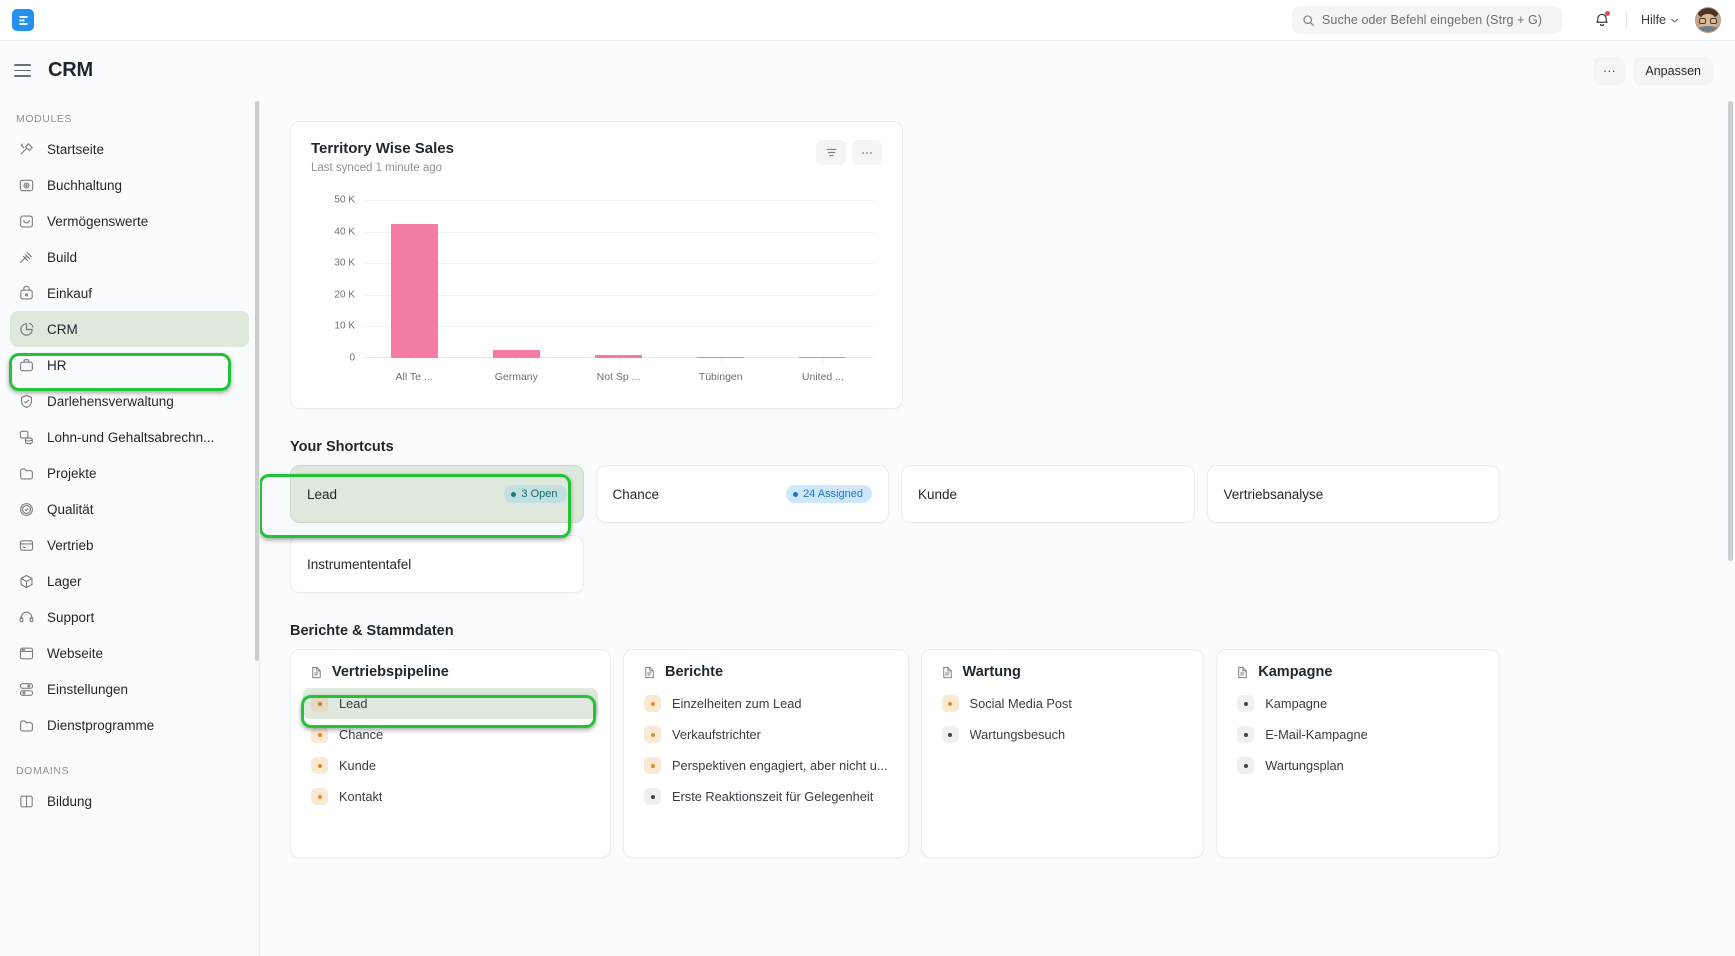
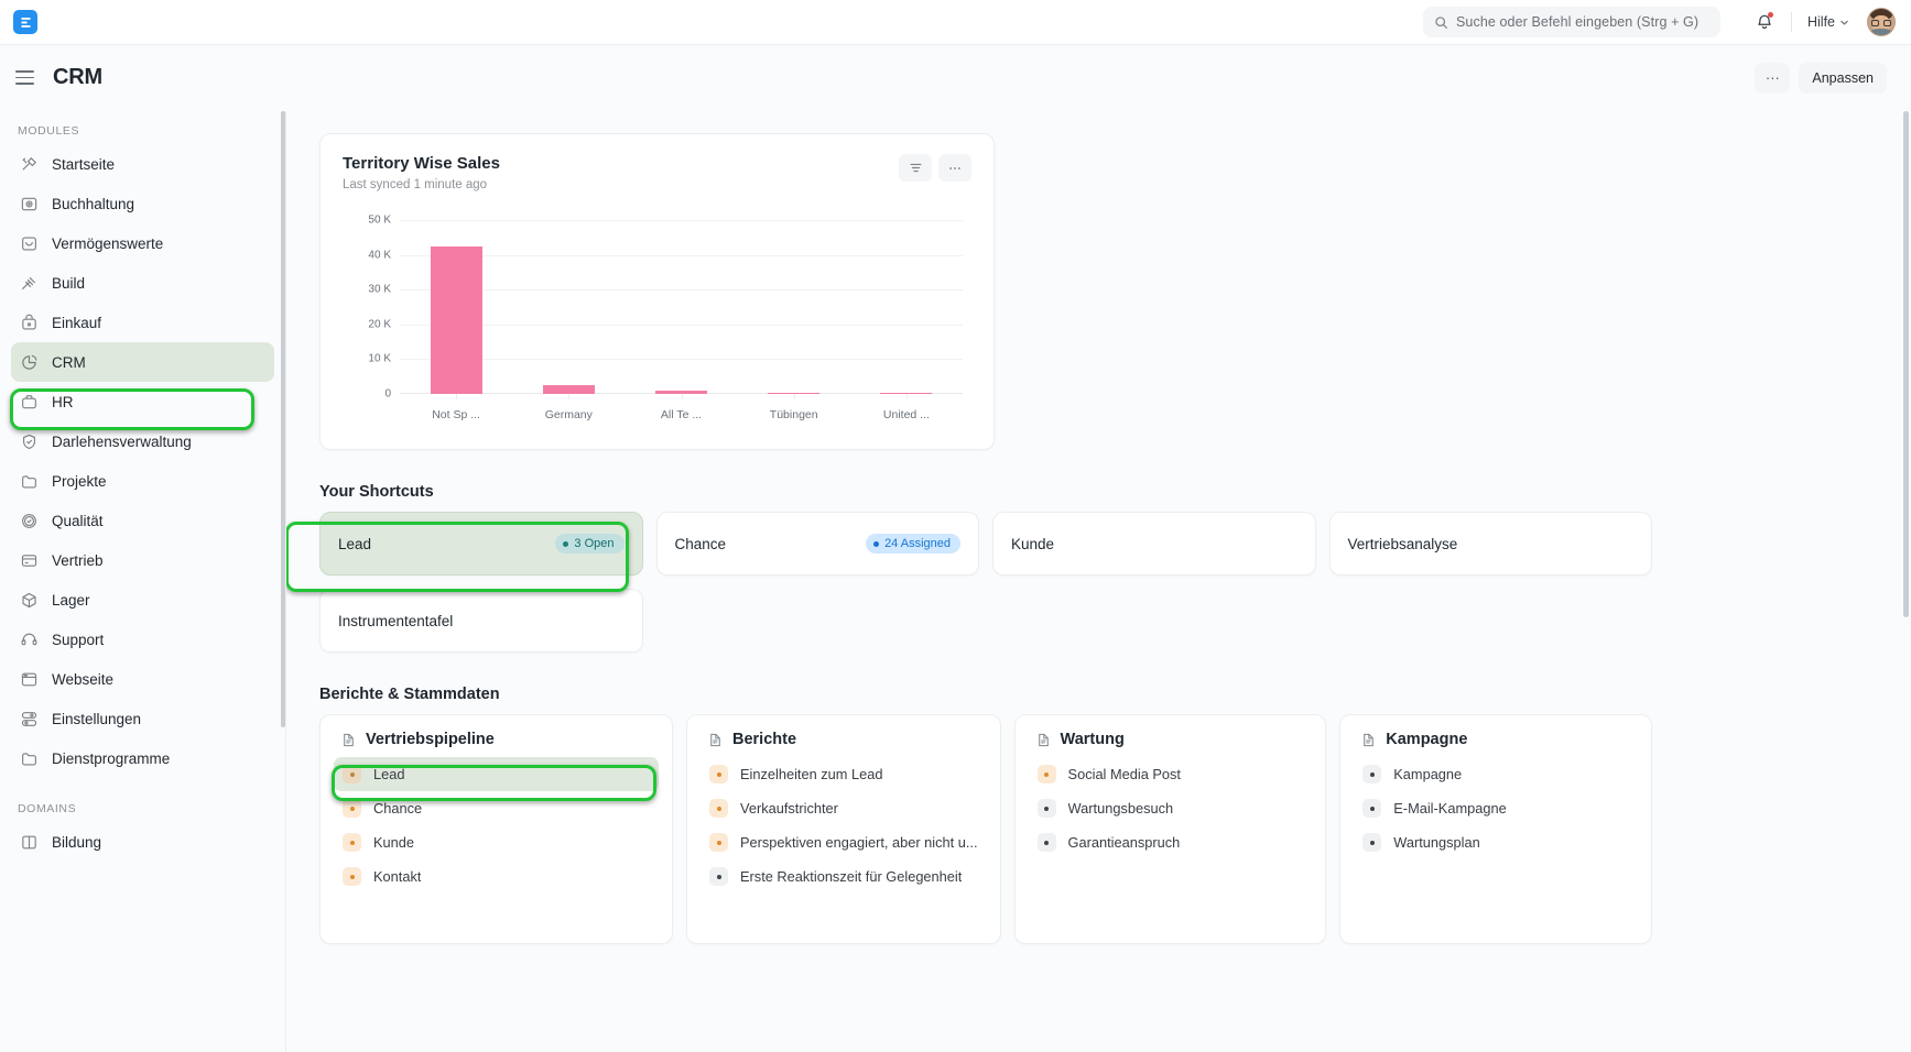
  Suche oder Befehl eingeben (Strg + G)
  Hilfe
  CRM
  ···
  Anpassen
  MODULES
  Startseite
  Buchhaltung
  Vermögenswerte
  Build
  Einkauf
  CRM
  HR
  Darlehensverwaltung
- Lohn-und Gehaltsabrechn...
  Projekte
  Qualität
  Vertrieb
  Lager
  Support
  Webseite
  Einstellungen
  Dienstprogramme
  DOMAINS
  Bildung
  Territory Wise Sales
  Last synced 1 minute ago
  50 K
  40 K
  30 K
  20 K
  10 K
  0
- All Te ...
+ Not Sp ...
  Germany
- Not Sp ...
+ All Te ...
  Tübingen
  United ...
  Your Shortcuts
  Lead
  3 Open
  Chance
  24 Assigned
  Kunde
  Vertriebsanalyse
  Instrumententafel
  Berichte & Stammdaten
  Vertriebspipeline
  Lead
  Chance
  Kunde
  Kontakt
  Berichte
  Einzelheiten zum Lead
  Verkaufstrichter
  Perspektiven engagiert, aber nicht u...
  Erste Reaktionszeit für Gelegenheit
  Wartung
  Social Media Post
  Wartungsbesuch
+ Garantieanspruch
  Kampagne
  Kampagne
  E-Mail-Kampagne
  Wartungsplan
